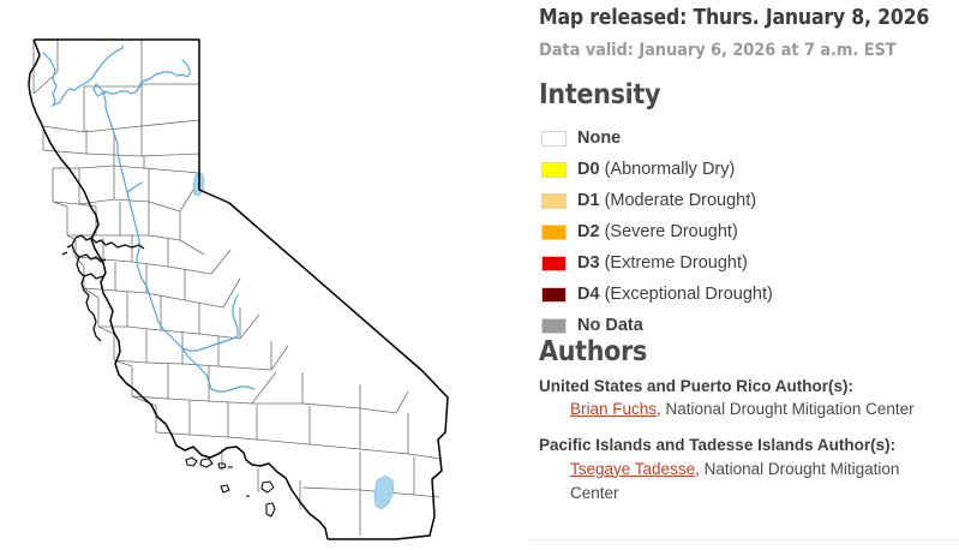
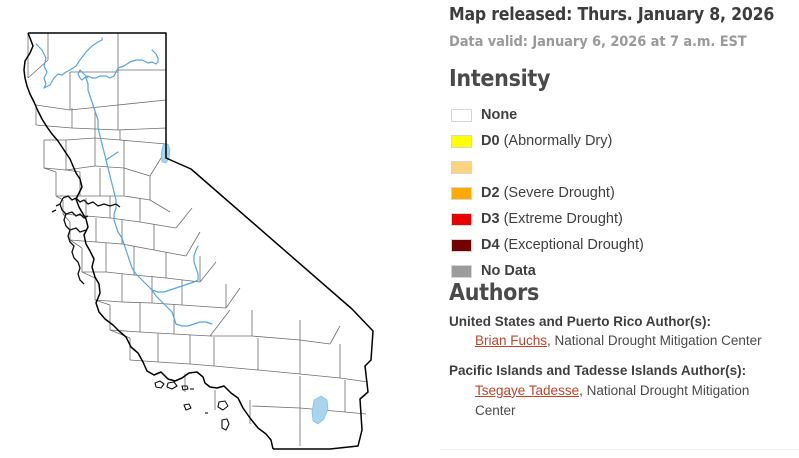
  Map released: Thurs. January 8, 2026
  Data valid: January 6, 2026 at 7 a.m. EST
  Intensity
  None
  D0 (Abnormally Dry)
- D1 (Moderate Drought)
  D2 (Severe Drought)
  D3 (Extreme Drought)
  D4 (Exceptional Drought)
  No Data
  Authors
  United States and Puerto Rico Author(s):
  Brian Fuchs, National Drought Mitigation Center
  Pacific Islands and Tadesse Islands Author(s):
  Tsegaye Tadesse, National Drought Mitigation Center
